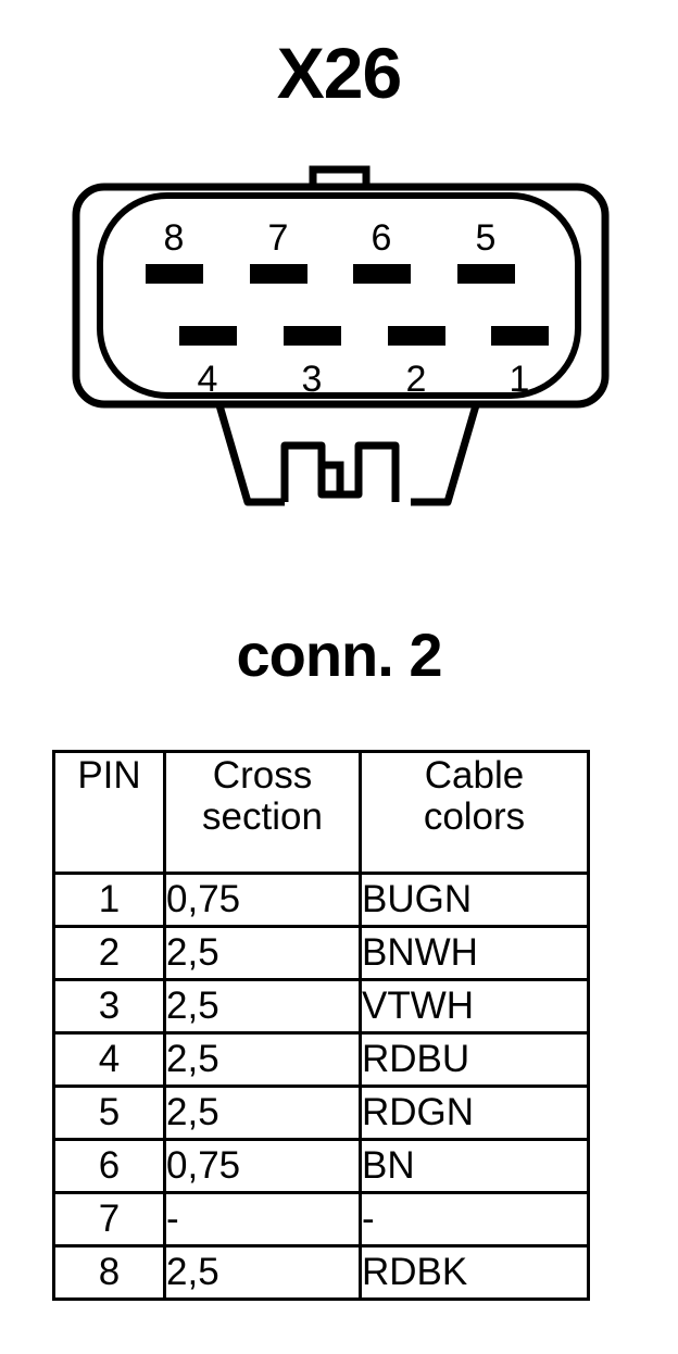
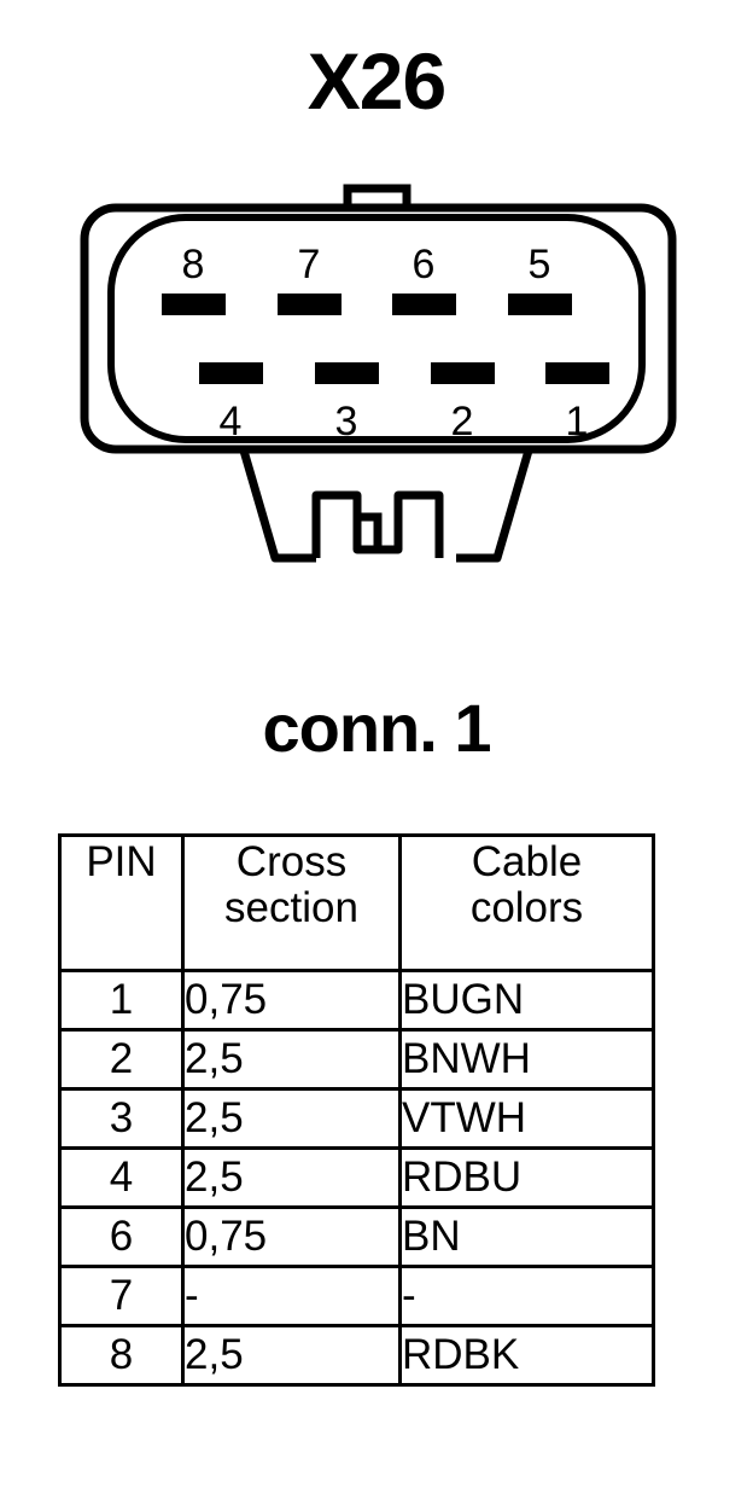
  X26
  8
  7
  6
  5
  4
  3
  2
  1
- conn. 2
+ conn. 1
  PIN	Cross section	Cable colors
  1	0,75	BUGN
  2	2,5	BNWH
  3	2,5	VTWH
  4	2,5	RDBU
- 5	2,5	RDGN
  6	0,75	BN
  7	-	-
  8	2,5	RDBK
